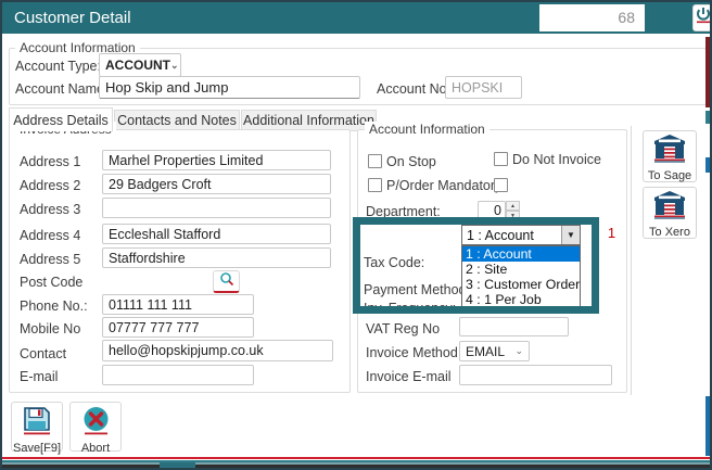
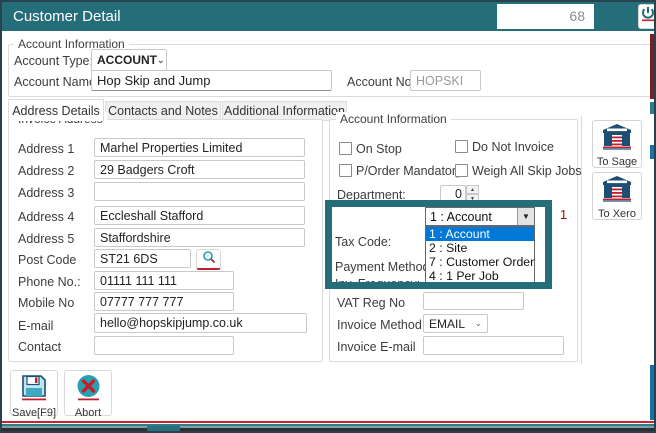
  Customer Detail
  68
  Account Information
  Account Type
  ACCOUNT
  ⌄
  Account Nam
  Hop Skip and Jump
  Account No
  HOPSKI
  Address Details
  Contacts and Notes
  Additional Information
  Address 1
  Marhel Properties Limited
  Address 2
  29 Badgers Croft
  Address 3
  Address 4
  Eccleshall Stafford
  Address 5
  Staffordshire
  Post Code
+ ST21 6DS
  Phone No.:
  01111 111 111
  Mobile No
  07777 777 777
- Contact
+ E-mail
  hello@hopskipjump.co.uk
- E-mail
+ Contact
  Account Information
  On Stop
  Do Not Invoice
  P/Order Mandator
+ Weigh All Skip Jobs
  Department:
  0
  1 : Account
  ▼
  1 : Account
  2 : Site
- 3 : Customer Order
+ 7 : Customer Order
  4 : 1 Per Job
  Tax Code:
  Payment Metho
  1
  VAT Reg No
  Invoice Method
  EMAIL
  ⌄
  Invoice E-mail
  To Sage
  To Xero
  Save[F9]
  Abort
